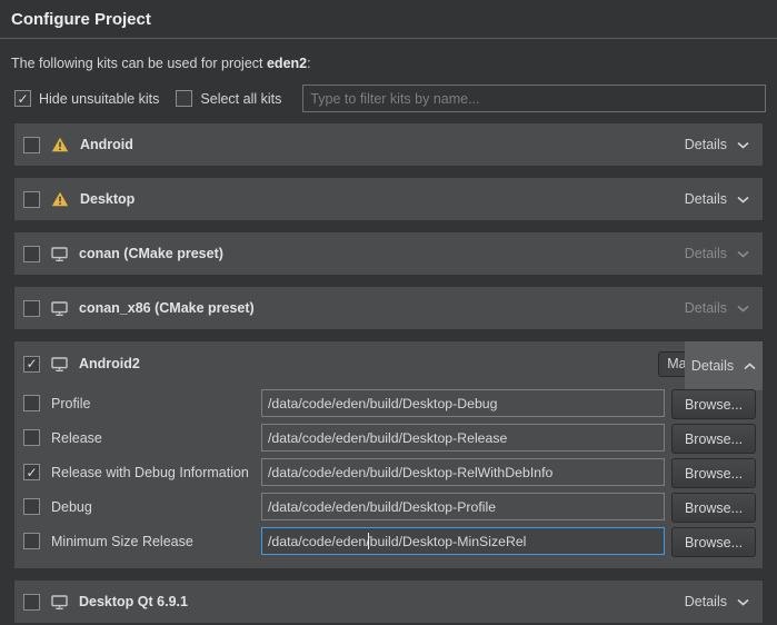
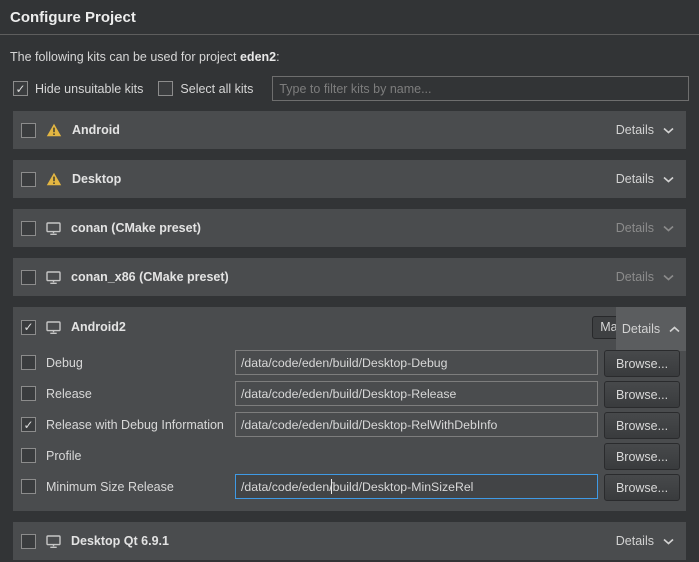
  Configure Project
  The following kits can be used for project eden2:
  ✓
  Hide unsuitable kits
  Select all kits
  Type to filter kits by name...
  Android
  Details
  Desktop
  Details
  conan (CMake preset)
  Details
  conan_x86 (CMake preset)
  Details
  Details
  ✓
  Android2
- Profile
+ Debug
  /data/code/eden/build/Desktop-Debug
  Browse...
  Release
  /data/code/eden/build/Desktop-Release
  Browse...
  ✓
  Release with Debug Information
  /data/code/eden/build/Desktop-RelWithDebInfo
  Browse...
- Debug
+ Profile
- /data/code/eden/build/Desktop-Profile
  Browse...
  Minimum Size Release
  /data/code/edenbuild/Desktop-MinSizeRel
  Browse...
  Desktop Qt 6.9.1
  Details
